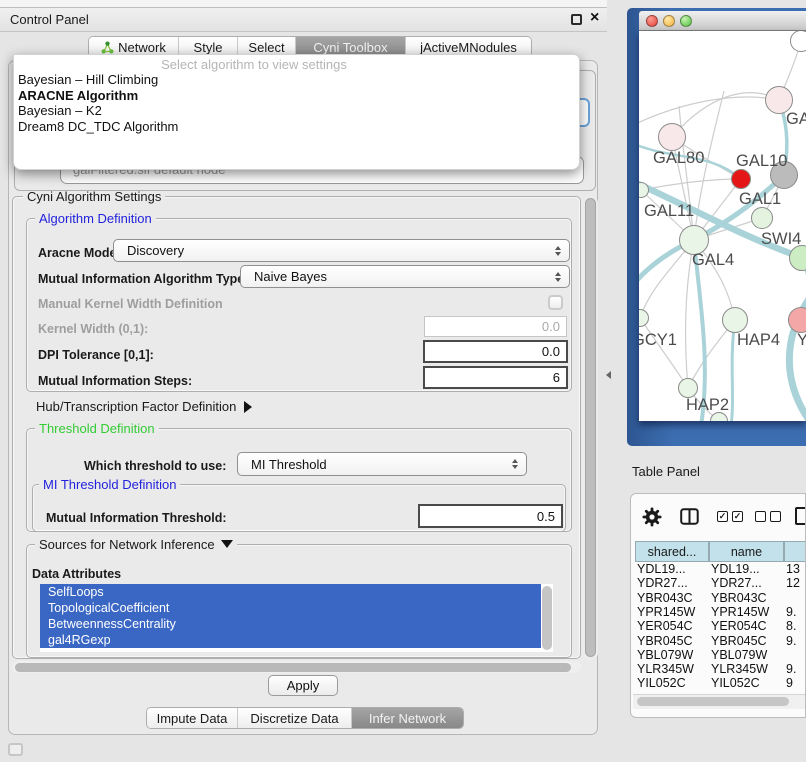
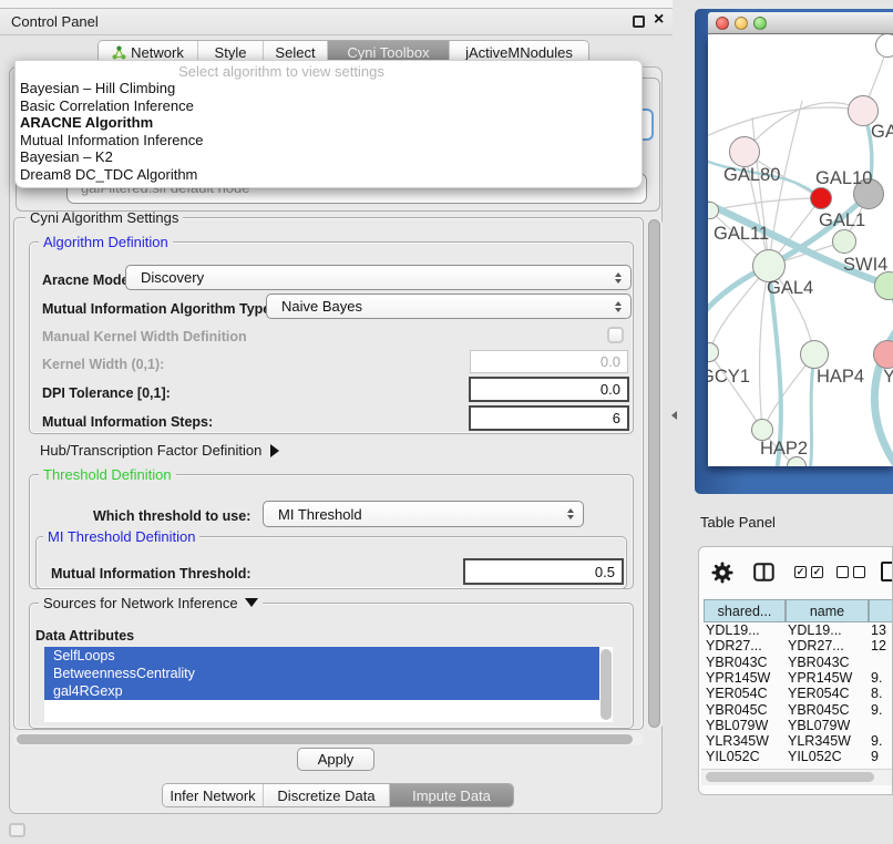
  Control Panel
  ×
  Network
  Style
  Select
  Cyni Toolbox
  jActiveMNodules
  Select algorithm to view settings
  Bayesian – Hill Climbing
+ Basic Correlation Inference
  ARACNE Algorithm
+ Mutual Information Inference
  Bayesian – K2
  Dream8 DC_TDC Algorithm
  Cyni Algorithm Settings
  Algorithm Definition
  Aracne Mod
  Discovery
  Mutual Information Algorithm Typ
  Naive Bayes
  Manual Kernel Width Definition
  Kernel Width (0,1):
  0.0
  DPI Tolerance [0,1]:
  0.0
  Mutual Information Steps:
  6
  Hub/Transcription Factor Definition
  Threshold Definition
  Which threshold to use:
  MI Threshold
  MI Threshold Definition
  Mutual Information Threshold:
  0.5
  Sources for Network Inference
  Data Attributes
  SelfLoops
- TopologicalCoefficient
  BetweennessCentrality
  gal4RGexp
  Apply
- Impute Data
+ Infer Network
  Discretize Data
- Infer Network
+ Impute Data
  GAL80
  GAL10
  GAL1
  GAL11
  SWI4
  GAL4
  GCY1
  HAP4
  Y
  HAP2
  Table Panel
  ✓
  ✓
  shared...
  name
  YDL19...
  YDL19...
  13
  YDR27...
  YDR27...
  12
  YBR043C
  YBR043C
  YPR145W
  YPR145W
  9.
  YER054C
  YER054C
  8.
  YBR045C
  YBR045C
  9.
  YBL079W
  YBL079W
  YLR345W
  YLR345W
  9.
  YIL052C
  YIL052C
  9
